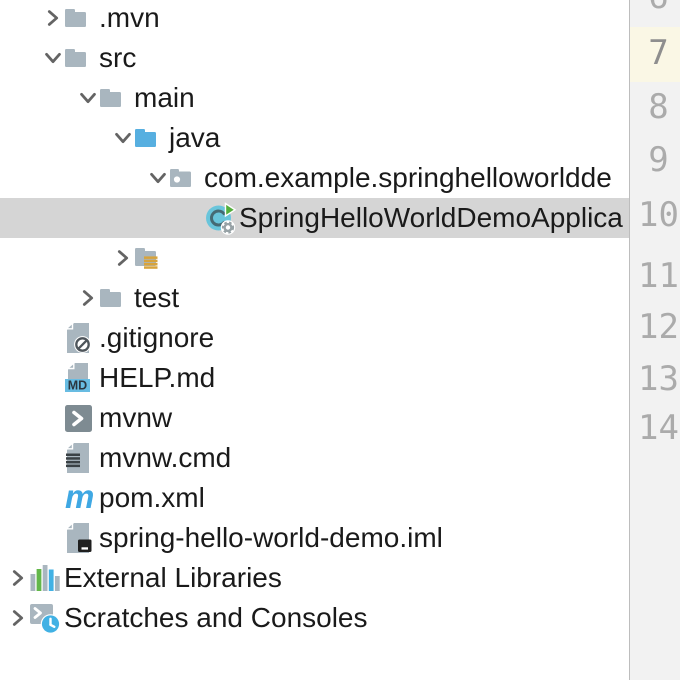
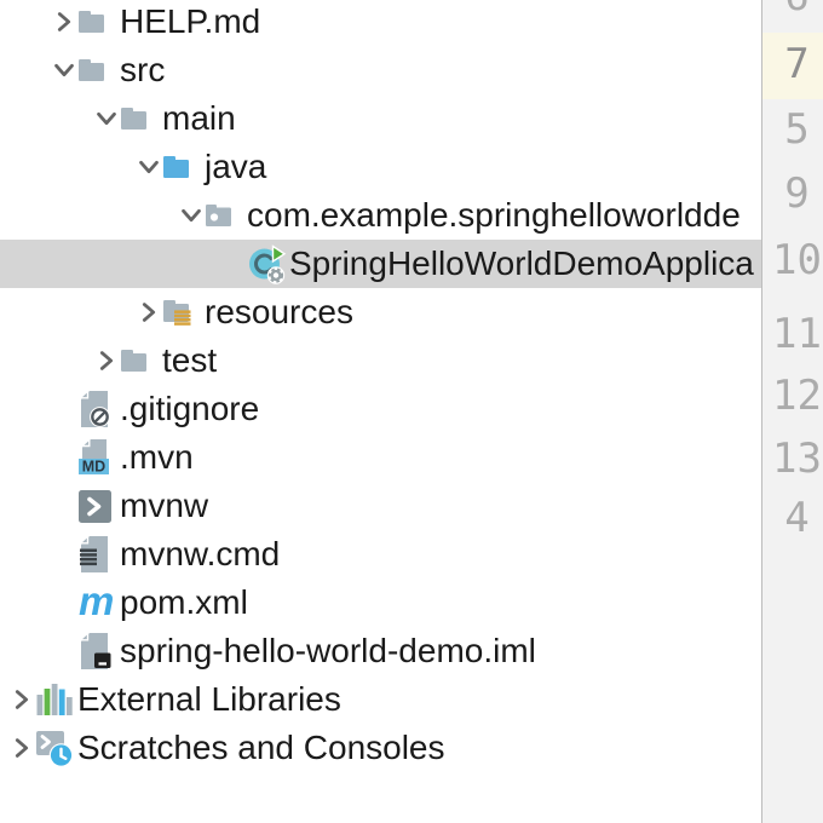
- .mvn
+ HELP.md
  src
  main
  java
  com.example.springhelloworldde
  SpringHelloWorldDemoApplica
+ resources
  test
  .gitignore
  MD
- HELP.md
+ .mvn
  mvnw
  mvnw.cmd
  m
  pom.xml
  spring-hello-world-demo.iml
  External Libraries
  Scratches and Consoles
  7
- 8
+ 5
  9
  10
  11
  12
  13
- 14
+ 4
